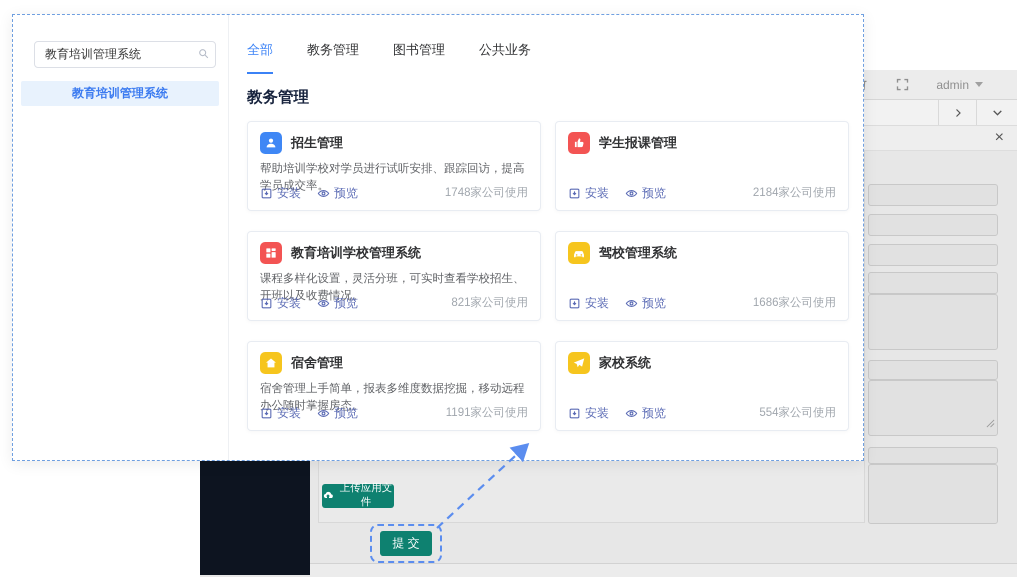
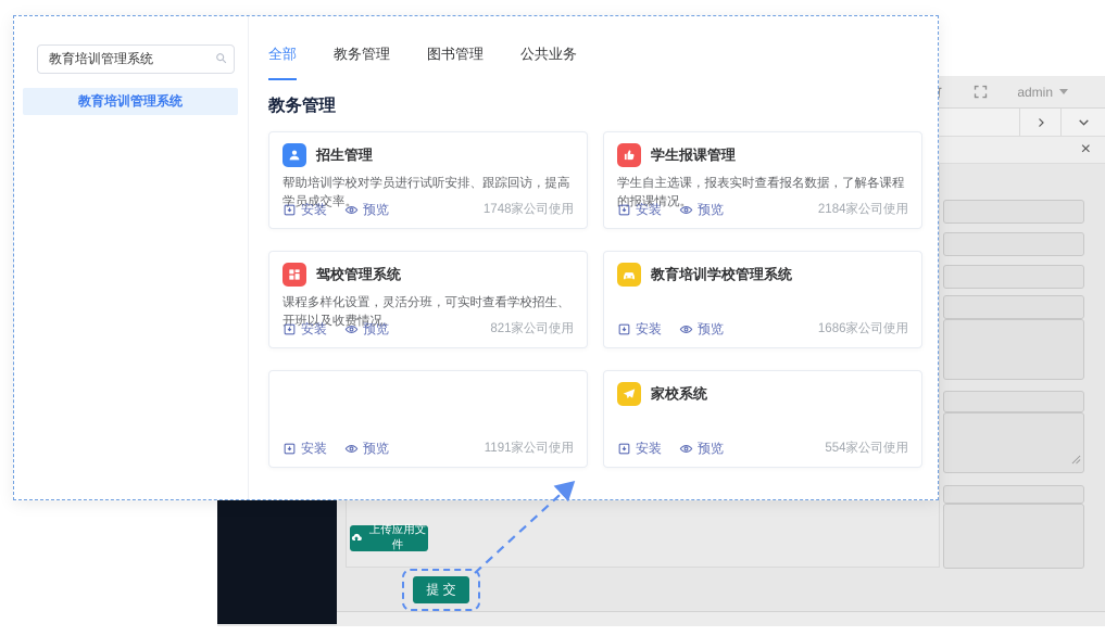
  admin
  ×
  上传应用文件
  提 交
  教育培训管理系统
  教育培训管理系统
  全部
  教务管理
  图书管理
  公共业务
  教务管理
  招生管理
  帮助培训学校对学员进行试听安排、跟踪回访，提高学员成交率。
  安装
  预览
  1748家公司使用
  学生报课管理
+ 学生自主选课，报表实时查看报名数据，了解各课程的报课情况。
  安装
  预览
  2184家公司使用
- 教育培训学校管理系统
+ 驾校管理系统
  课程多样化设置，灵活分班，可实时查看学校招生、开班以及收费情况。
  安装
  预览
  821家公司使用
- 驾校管理系统
+ 教育培训学校管理系统
  安装
  预览
  1686家公司使用
- 宿舍管理
- 宿舍管理上手简单，报表多维度数据挖掘，移动远程办公随时掌握房态。
  安装
  预览
  1191家公司使用
  家校系统
  安装
  预览
  554家公司使用
